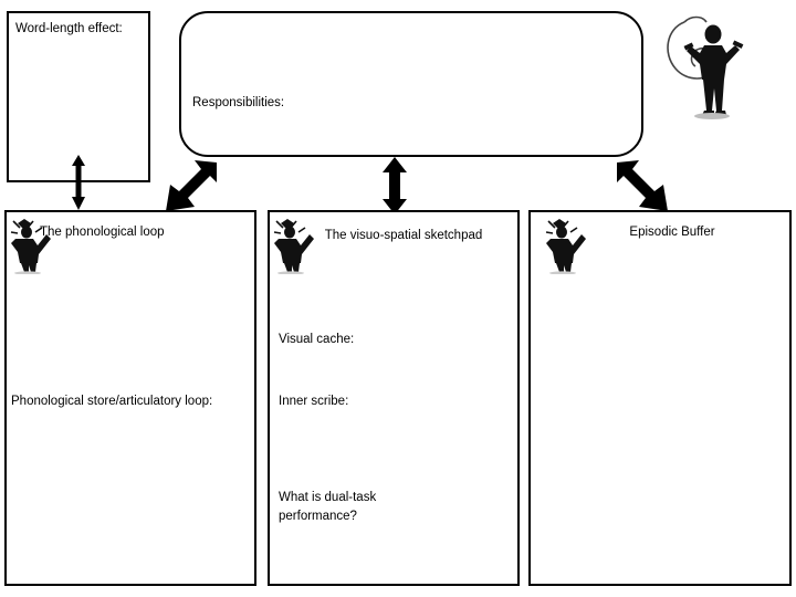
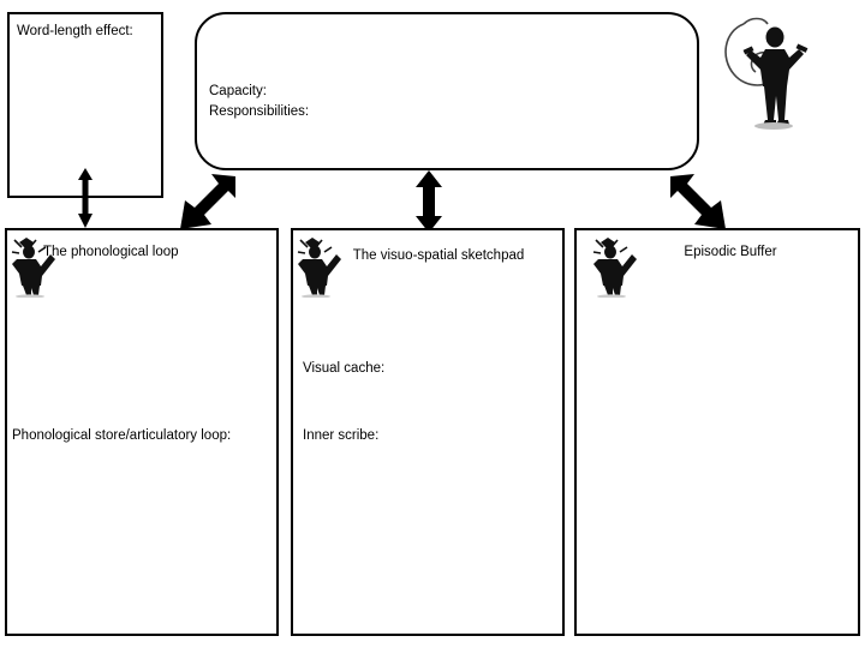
  Word-length effect:
+ Capacity:
  Responsibilities:
  The phonological loop
  Phonological store/articulatory loop:
  The visuo-spatial sketchpad
  Visual cache:
  Inner scribe:
- What is dual-task
- performance?
  Episodic Buffer
